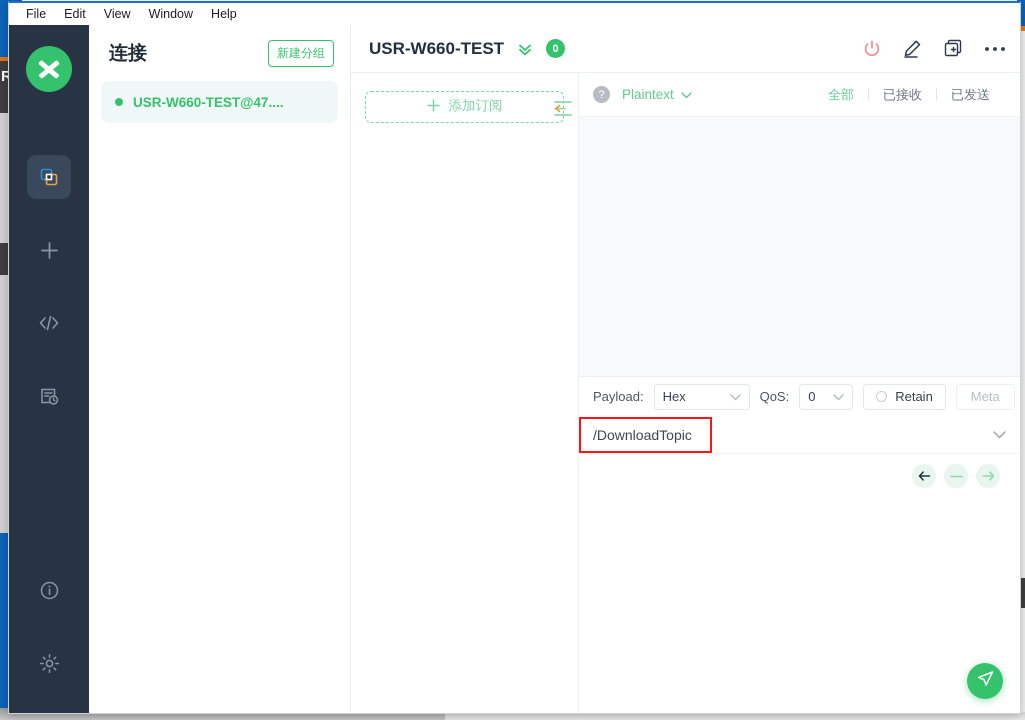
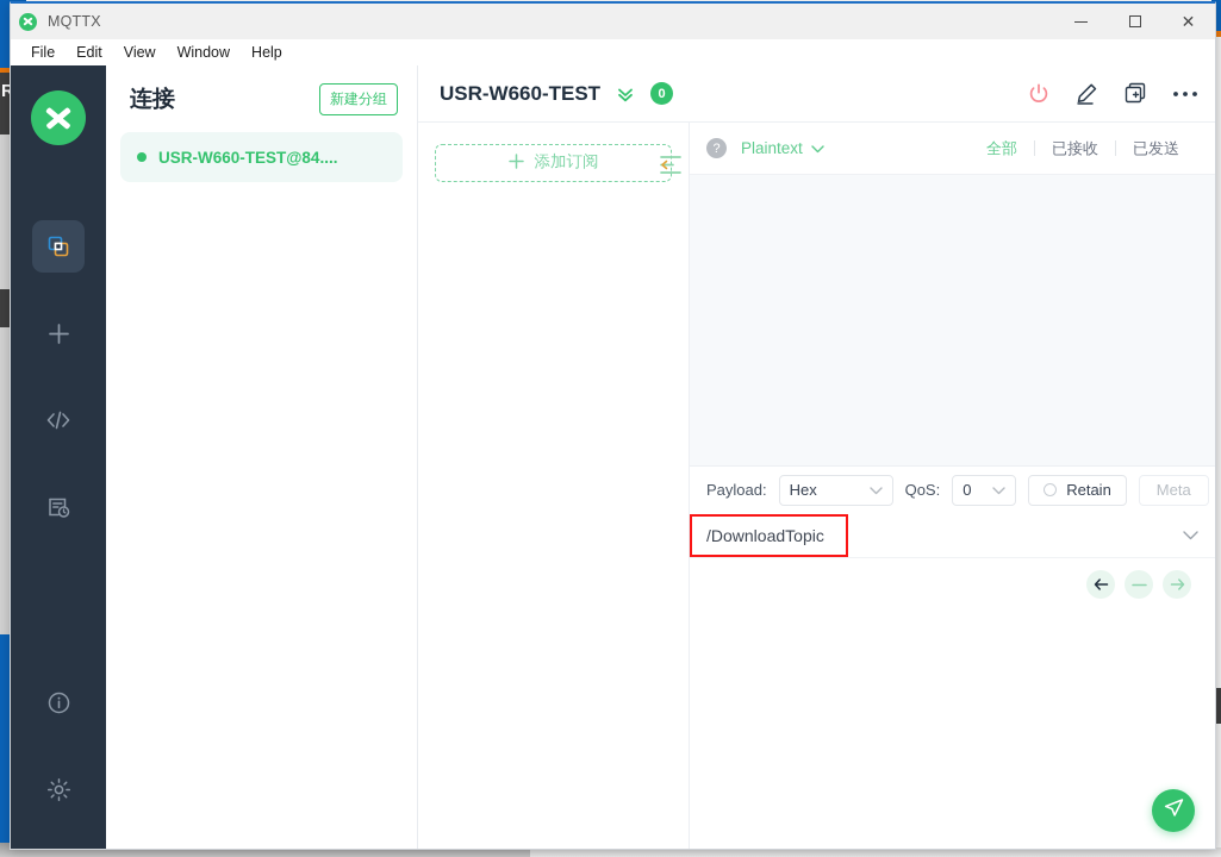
  R
+ MQTTX
+ ✕
  File
  Edit
  View
  Window
  Help
  连接
  新建分组
- USR-W660-TEST@47....
+ USR-W660-TEST@84....
  USR-W660-TEST
  0
  添加订阅
  ?
  Plaintext
  全部
  已接收
  已发送
  Payload:
  Hex
  QoS:
  0
  Retain
  Meta
  /DownloadTopic
